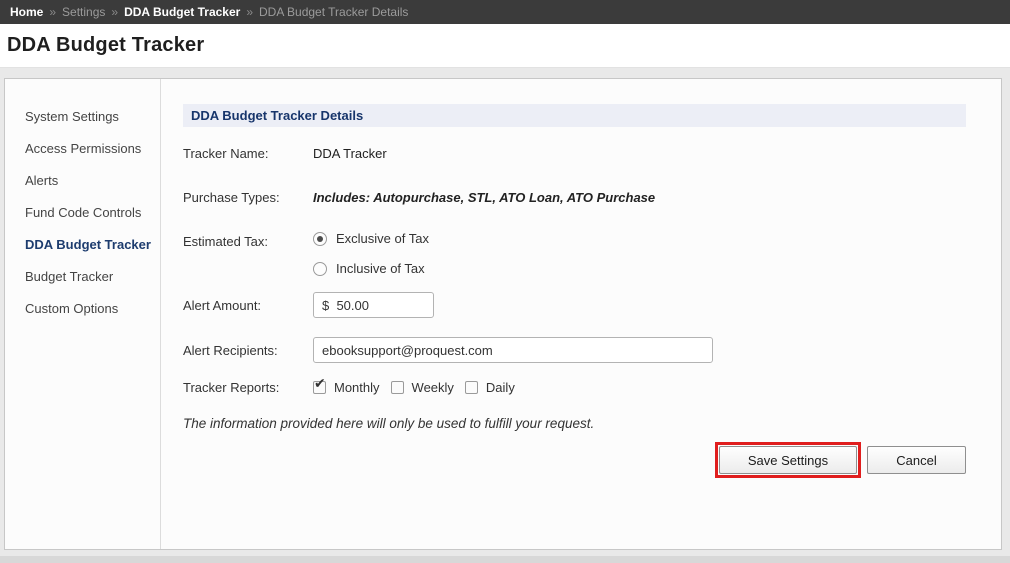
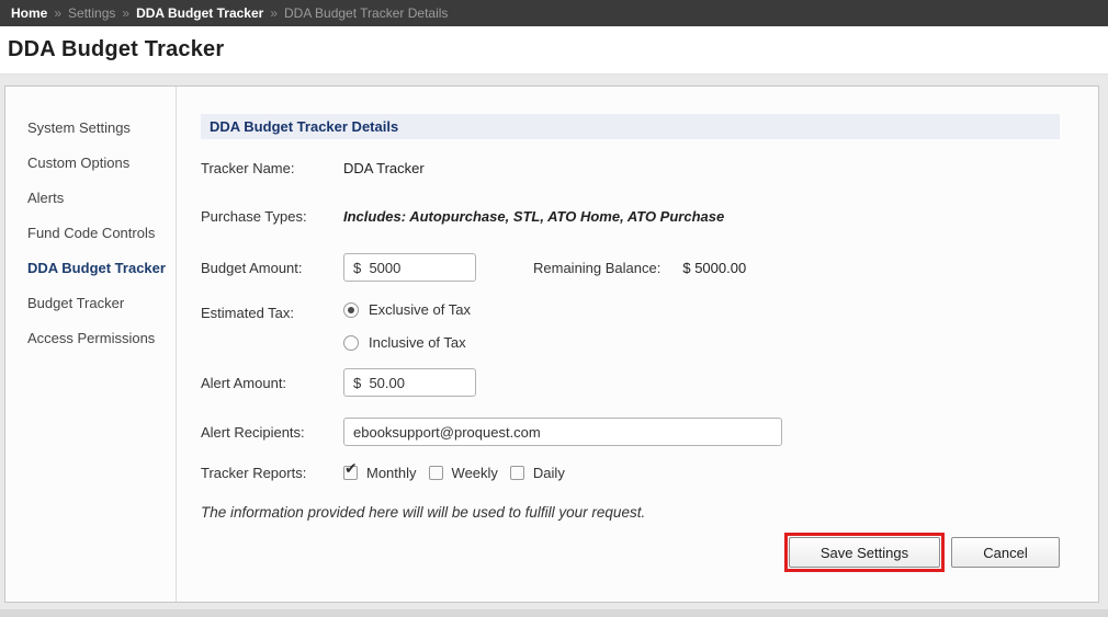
  Home
  »
  Settings
  »
  DDA Budget Tracker
  »
  DDA Budget Tracker Details
  DDA Budget Tracker
  System Settings
- Access Permissions
+ Custom Options
  Alerts
  Fund Code Controls
  DDA Budget Tracker
  Budget Tracker
- Custom Options
+ Access Permissions
  DDA Budget Tracker Details
  Tracker Name:
  DDA Tracker
  Purchase Types:
- Includes: Autopurchase, STL, ATO Loan, ATO Purchase
+ Includes: Autopurchase, STL, ATO Home, ATO Purchase
+ Budget Amount:
+ $ 5000
+ Remaining Balance:
+ $ 5000.00
  Estimated Tax:
  Exclusive of Tax
  Inclusive of Tax
  Alert Amount:
  $ 50.00
  Alert Recipients:
  ebooksupport@proquest.com
  Tracker Reports:
  ✔
  Monthly
  Weekly
  Daily
- The information provided here will only be used to fulfill your request.
+ The information provided here will will be used to fulfill your request.
  Save Settings
  Cancel
